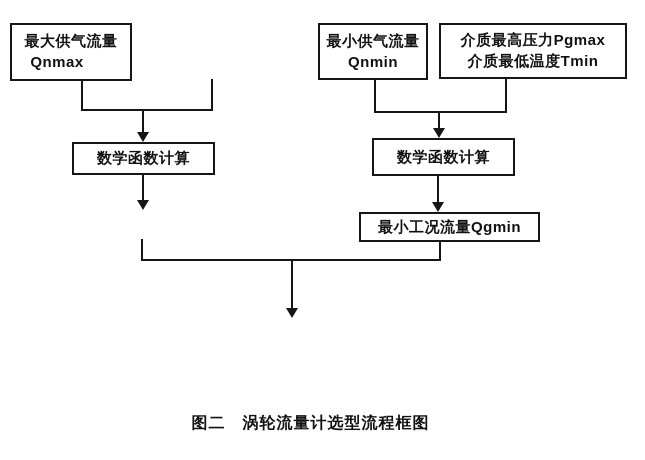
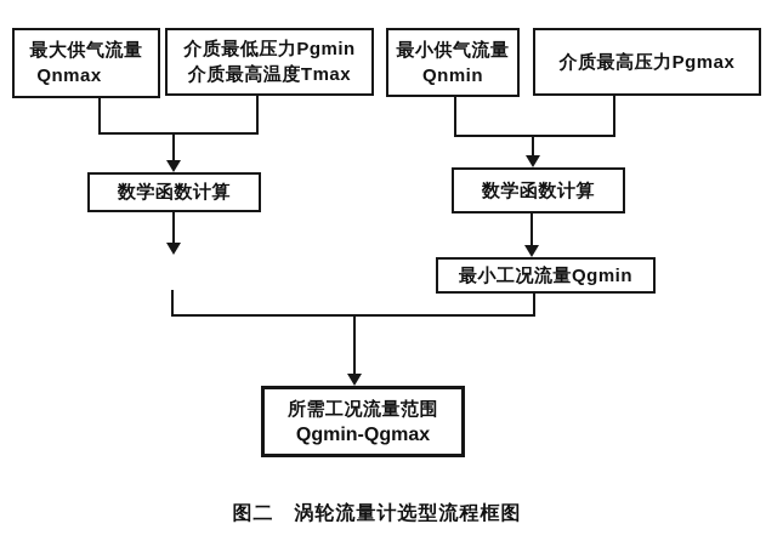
  最大供气流量
  Qnmax
+ 介质最低压力Pgmin
+ 介质最高温度Tmax
  最小供气流量
  Qnmin
  介质最高压力Pgmax
- 介质最低温度Tmin
  数学函数计算
  数学函数计算
  最小工况流量Qgmin
+ 所需工况流量范围
+ Qgmin-Qgmax
  图二 涡轮流量计选型流程框图
